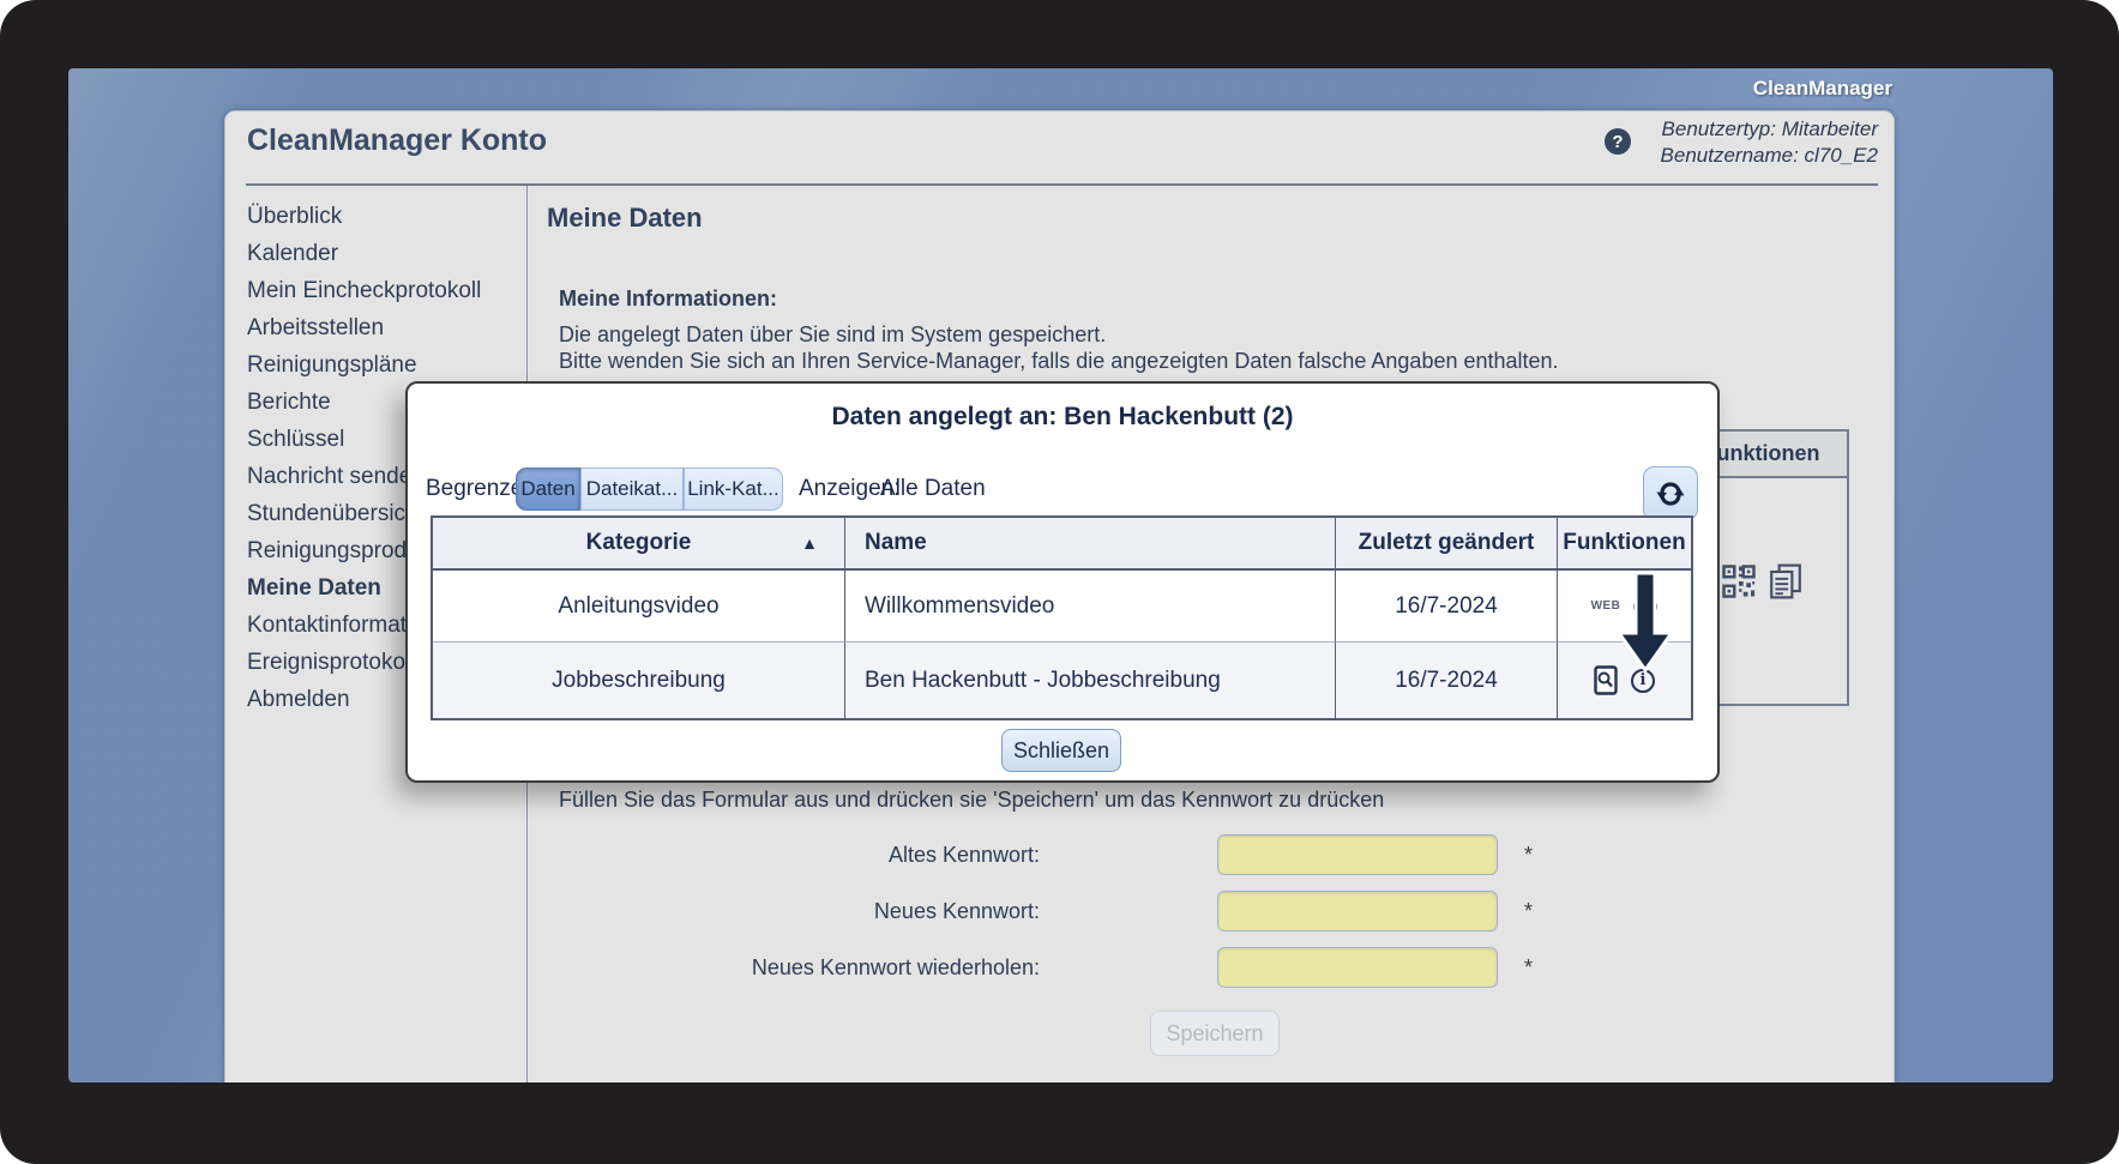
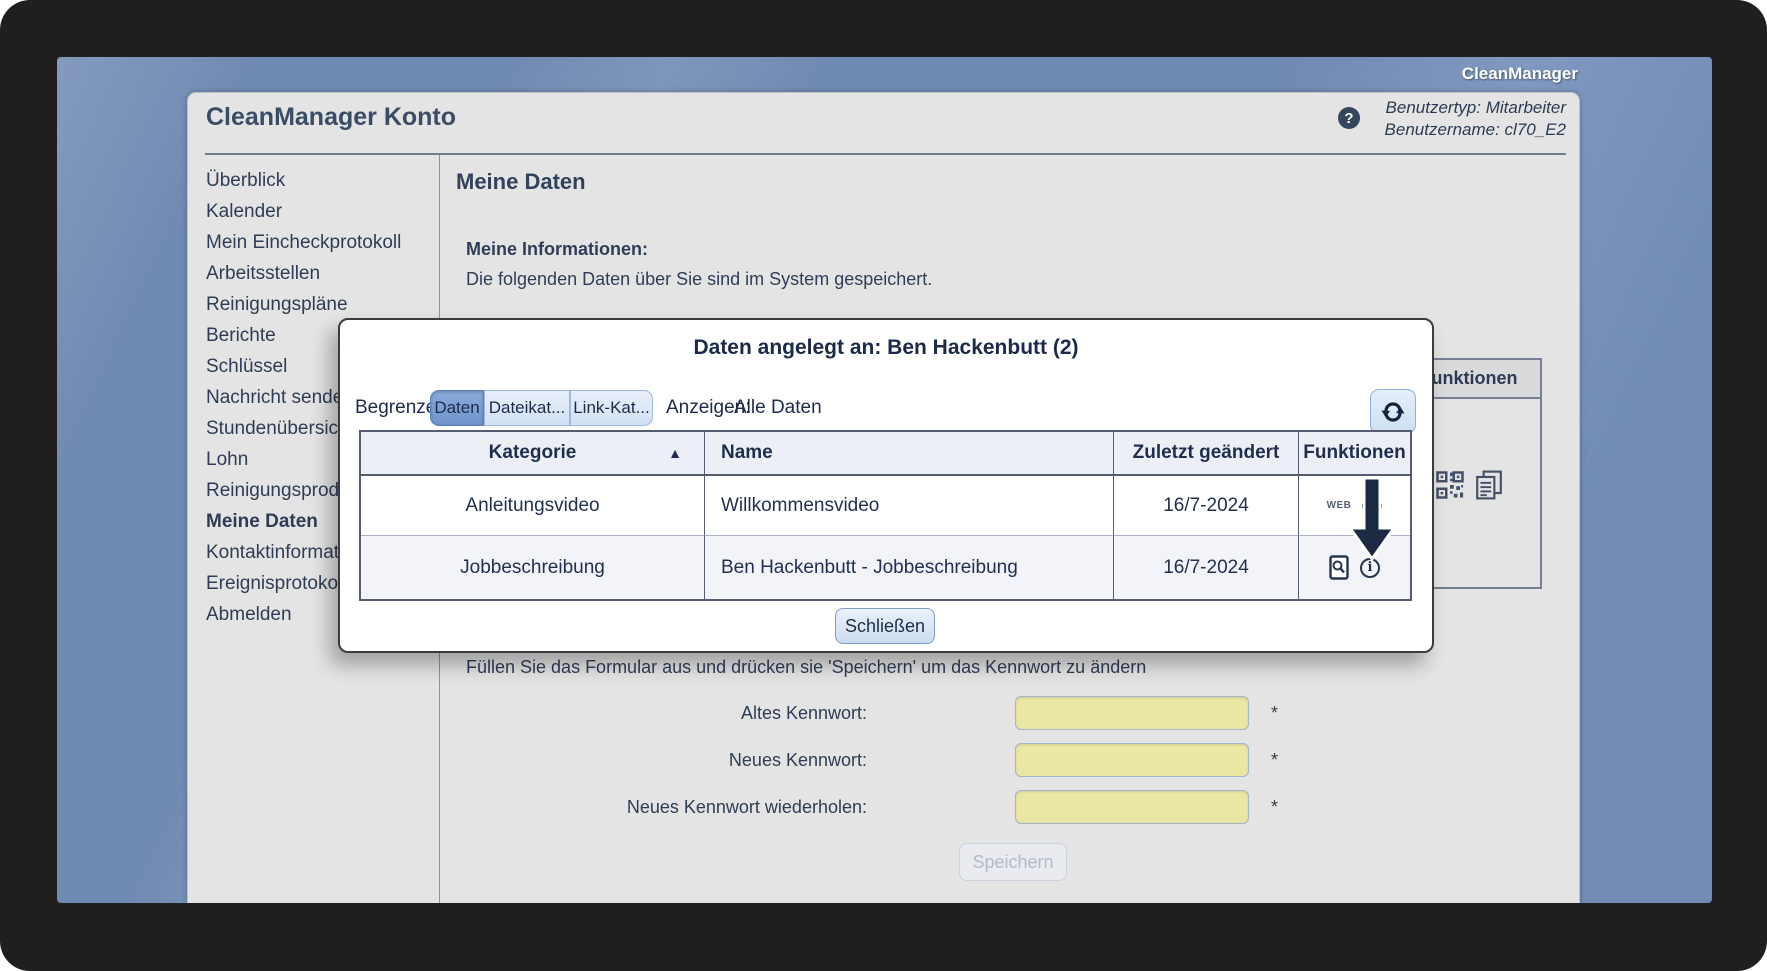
  CleanManager
  CleanManager Konto
  ?
  Benutzertyp: Mitarbeiter
  Benutzername: cl70_E2
  Überblick
  Kalender
  Mein Eincheckprotokoll
  Arbeitsstellen
  Reinigungspläne
  Berichte
  Schlüssel
  Nachricht send
  Stundenübersic
+ Lohn
  Reinigungsprod
  Meine Daten
  Kontaktinformat
  Ereignisprotoko
  Abmelden
  Meine Daten
  Meine Informationen:
- Die angelegt Daten über Sie sind im System gespeichert.
+ Die folgenden Daten über Sie sind im System gespeichert.
- Bitte wenden Sie sich an Ihren Service-Manager, falls die angezeigten Daten falsche Angaben enthalten.
  unktionen
- Füllen Sie das Formular aus und drücken sie 'Speichern' um das Kennwort zu drücken
+ Füllen Sie das Formular aus und drücken sie 'Speichern' um das Kennwort zu ändern
  Altes Kennwort:
  *
  Neues Kennwort:
  *
  Neues Kennwort wiederholen:
  *
  Speichern
  Daten angelegt an: Ben Hackenbutt (2)
  Begrenz
  Daten
  Dateikat...
  Link-Kat...
  Anzeigen:
  Alle Daten
  Kategorie
  ▲
  Name
  Zuletzt geändert
  Funktionen
  Anleitungsvideo
  Willkommensvideo
  16/7-2024
  WEB
  Jobbeschreibung
  Ben Hackenbutt - Jobbeschreibung
  16/7-2024
  i
  Schließen
